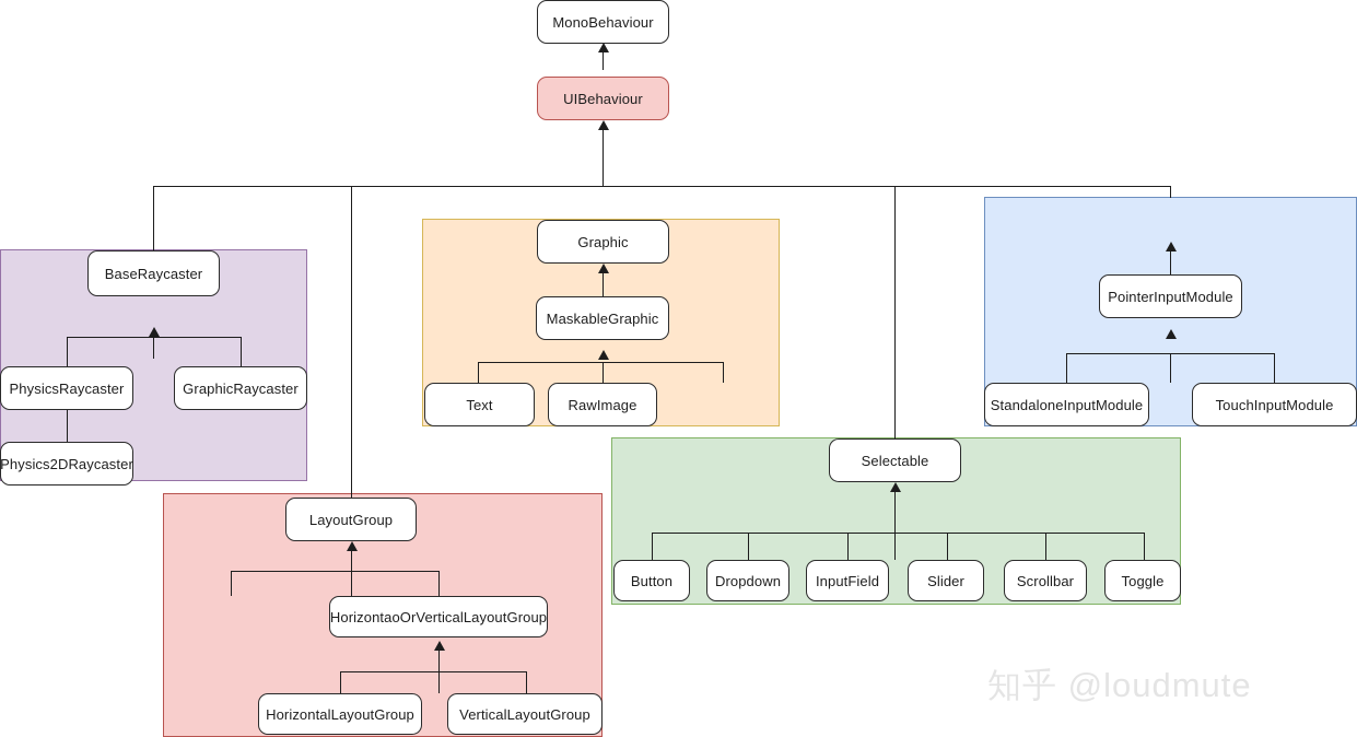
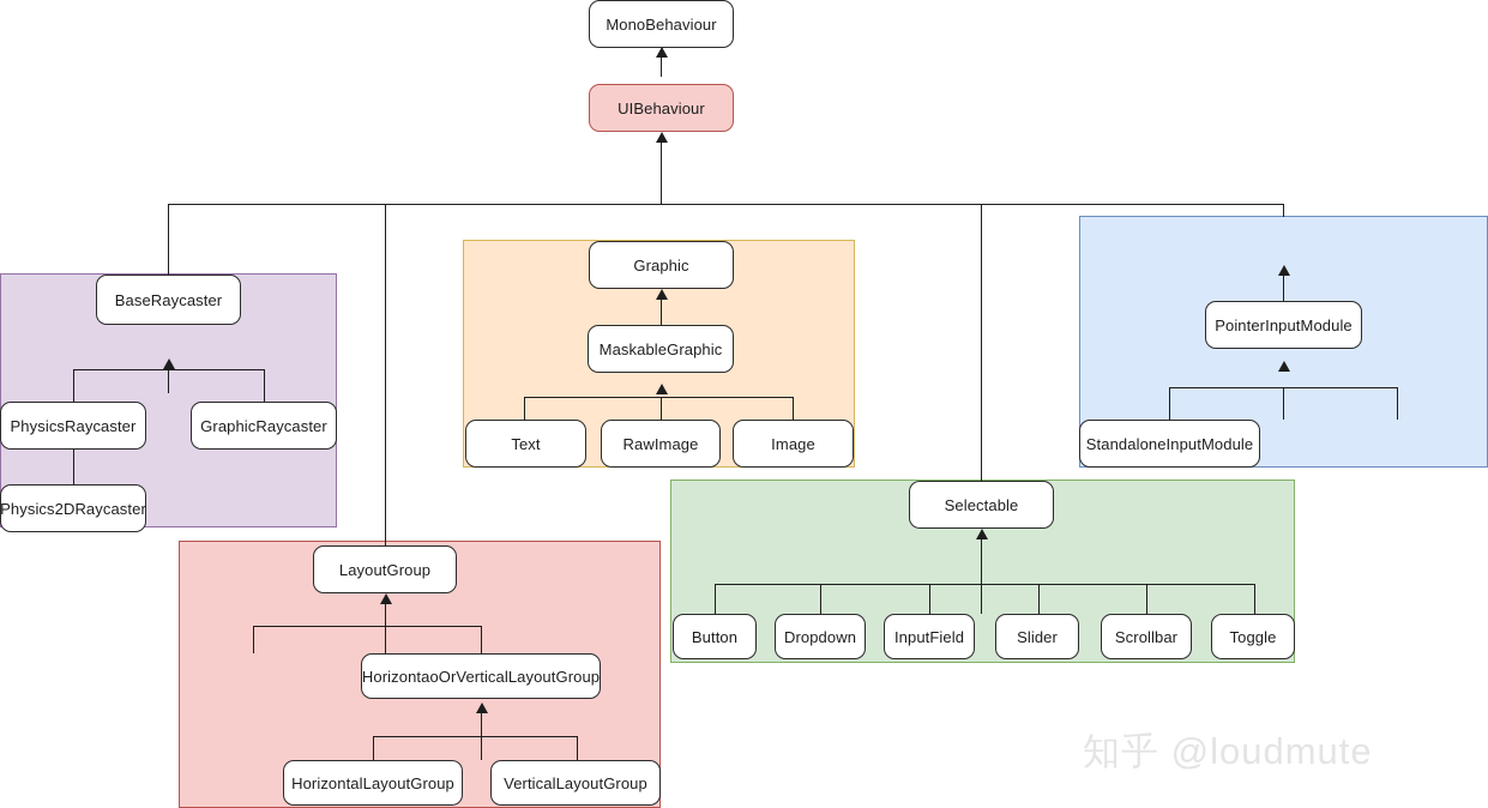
  MonoBehaviour
  UIBehaviour
  BaseRaycaster
  PhysicsRaycaster
  GraphicRaycaster
  Physics2DRaycaster
  Graphic
  MaskableGraphic
  Text
  RawImage
+ Image
  PointerInputModule
  StandaloneInputModule
- TouchInputModule
  Selectable
  Button
  Dropdown
  InputField
  Slider
  Scrollbar
  Toggle
  LayoutGroup
  HorizontaoOrVerticalLayoutGroup
  HorizontalLayoutGroup
  VerticalLayoutGroup
  知乎 @loudmute
